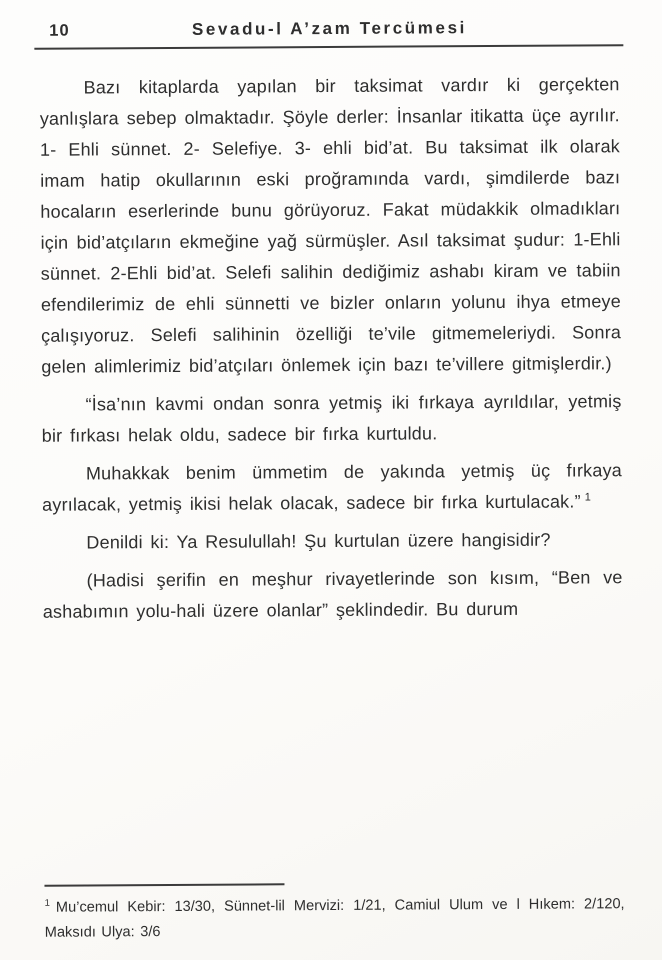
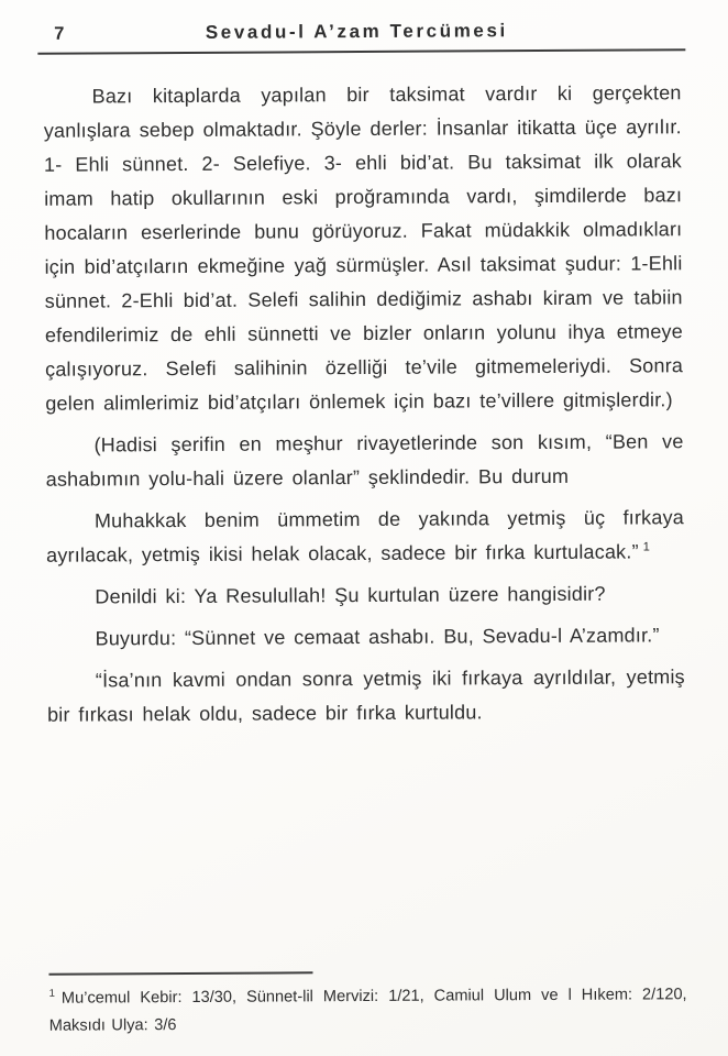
- 10
+ 7
  Sevadu-l A’zam Tercümesi
  Bazı kitaplarda yapılan bir taksimat vardır ki gerçekten yanlışlara sebep olmaktadır. Şöyle derler: İnsanlar itikatta üçe ayrılır. 1- Ehli sünnet. 2- Selefiye. 3- ehli bid’at. Bu taksimat ilk olarak imam hatip okullarının eski proğramında vardı, şimdilerde bazı hocaların eserlerinde bunu görüyoruz. Fakat müdakkik olmadıkları için bid’atçıların ekmeğine yağ sürmüşler. Asıl taksimat şudur: 1-Ehli sünnet. 2-Ehli bid’at. Selefi salihin dediğimiz ashabı kiram ve tabiin efendilerimiz de ehli sünnetti ve bizler onların yolunu ihya etmeye çalışıyoruz. Selefi salihinin özelliği te’vile gitmemeleriydi. Sonra gelen alimlerimiz bid’atçıları önlemek için bazı te’villere gitmişlerdir.)
- “İsa’nın kavmi ondan sonra yetmiş iki fırkaya ayrıldılar, yetmiş bir fırkası helak oldu, sadece bir fırka kurtuldu.
+ (Hadisi şerifin en meşhur rivayetlerinde son kısım, “Ben ve ashabımın yolu-hali üzere olanlar” şeklindedir. Bu durum
  Muhakkak benim ümmetim de yakında yetmiş üç fırkaya ayrılacak, yetmiş ikisi helak olacak, sadece bir fırka kurtulacak.” 1
  Denildi ki: Ya Resulullah! Şu kurtulan üzere hangisidir?
+ Buyurdu: “Sünnet ve cemaat ashabı. Bu, Sevadu-l A’zamdır.”
- (Hadisi şerifin en meşhur rivayetlerinde son kısım, “Ben ve ashabımın yolu-hali üzere olanlar” şeklindedir. Bu durum
+ “İsa’nın kavmi ondan sonra yetmiş iki fırkaya ayrıldılar, yetmiş bir fırkası helak oldu, sadece bir fırka kurtuldu.
  1 Mu’cemul Kebir: 13/30, Sünnet-lil Mervizi: 1/21, Camiul Ulum ve l Hıkem: 2/120, Maksıdı Ulya: 3/6
